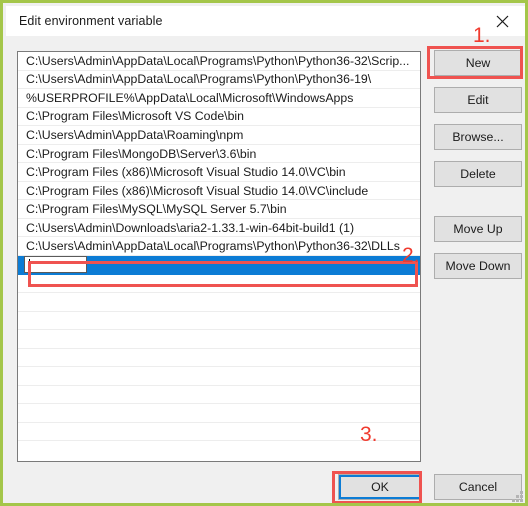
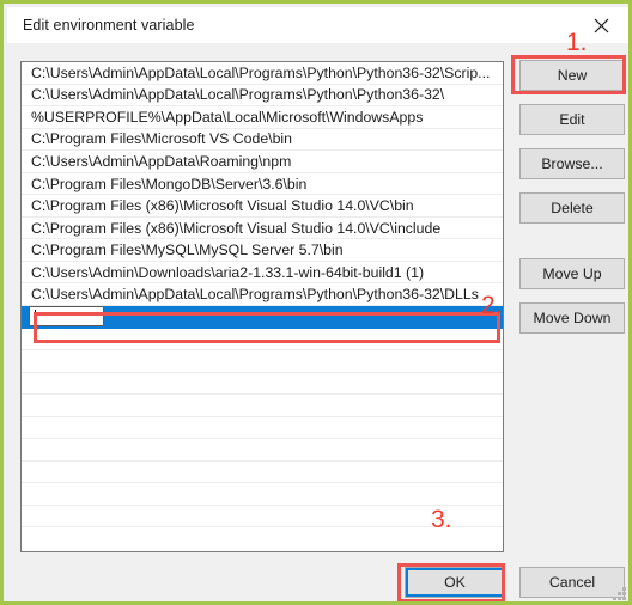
  Edit environment variable
  C:\Users\Admin\AppData\Local\Programs\Python\Python36-32\Scrip...
- C:\Users\Admin\AppData\Local\Programs\Python\Python36-19\
+ C:\Users\Admin\AppData\Local\Programs\Python\Python36-32\
  %USERPROFILE%\AppData\Local\Microsoft\WindowsApps
  C:\Program Files\Microsoft VS Code\bin
  C:\Users\Admin\AppData\Roaming\npm
  C:\Program Files\MongoDB\Server\3.6\bin
  C:\Program Files (x86)\Microsoft Visual Studio 14.0\VC\bin
  C:\Program Files (x86)\Microsoft Visual Studio 14.0\VC\include
  C:\Program Files\MySQL\MySQL Server 5.7\bin
  C:\Users\Admin\Downloads\aria2-1.33.1-win-64bit-build1 (1)
  C:\Users\Admin\AppData\Local\Programs\Python\Python36-32\DLLs
  New
  Edit
  Browse...
  Delete
  Move Up
  Move Down
  OK
  Cancel
  1.
  2.
  3.
